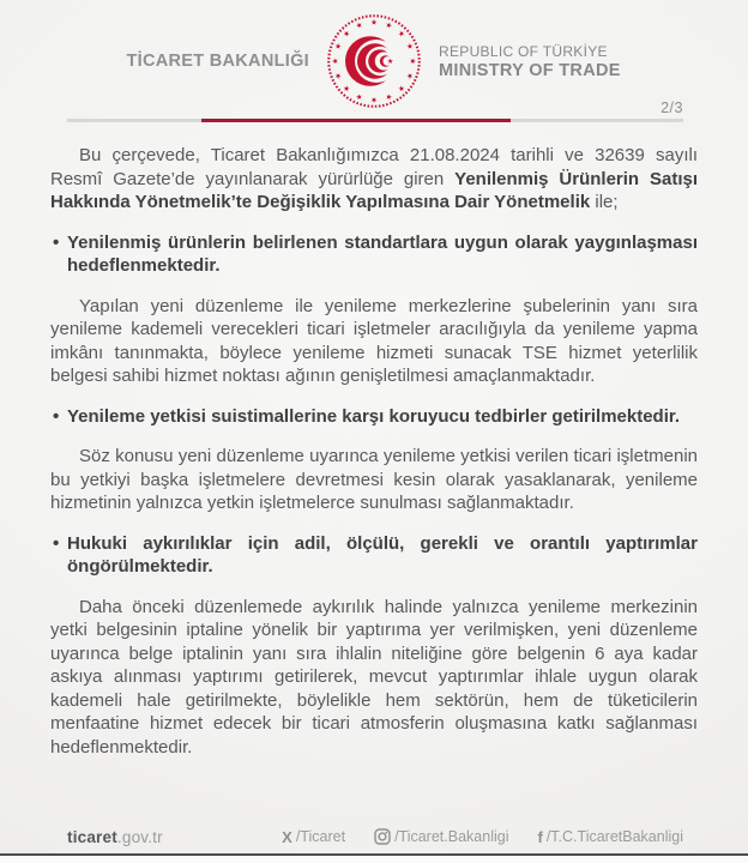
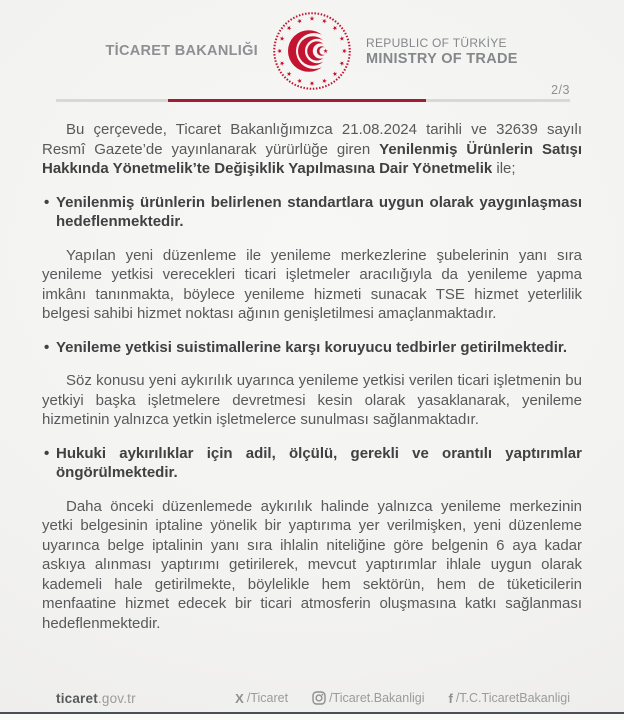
  TİCARET BAKANLIĞI
  REPUBLIC OF TÜRKİYE
  MINISTRY OF TRADE
  2/3
  Bu çerçevede, Ticaret Bakanlığımızca 21.08.2024 tarihli ve 32639 sayılı Resmî Gazete’de yayınlanarak yürürlüğe giren Yenilenmiş Ürünlerin Satışı Hakkında Yönetmelik’te Değişiklik Yapılmasına Dair Yönetmelik ile;
  •
  Yenilenmiş ürünlerin belirlenen standartlara uygun olarak yaygınlaşması hedeflenmektedir.
- Yapılan yeni düzenleme ile yenileme merkezlerine şubelerinin yanı sıra yenileme kademeli verecekleri ticari işletmeler aracılığıyla da yenileme yapma imkânı tanınmakta, böylece yenileme hizmeti sunacak TSE hizmet yeterlilik belgesi sahibi hizmet noktası ağının genişletilmesi amaçlanmaktadır.
+ Yapılan yeni düzenleme ile yenileme merkezlerine şubelerinin yanı sıra yenileme yetkisi verecekleri ticari işletmeler aracılığıyla da yenileme yapma imkânı tanınmakta, böylece yenileme hizmeti sunacak TSE hizmet yeterlilik belgesi sahibi hizmet noktası ağının genişletilmesi amaçlanmaktadır.
  •
  Yenileme yetkisi suistimallerine karşı koruyucu tedbirler getirilmektedir.
- Söz konusu yeni düzenleme uyarınca yenileme yetkisi verilen ticari işletmenin bu yetkiyi başka işletmelere devretmesi kesin olarak yasaklanarak, yenileme hizmetinin yalnızca yetkin işletmelerce sunulması sağlanmaktadır.
+ Söz konusu yeni aykırılık uyarınca yenileme yetkisi verilen ticari işletmenin bu yetkiyi başka işletmelere devretmesi kesin olarak yasaklanarak, yenileme hizmetinin yalnızca yetkin işletmelerce sunulması sağlanmaktadır.
  •
  Hukuki aykırılıklar için adil, ölçülü, gerekli ve orantılı yaptırımlar öngörülmektedir.
  Daha önceki düzenlemede aykırılık halinde yalnızca yenileme merkezinin yetki belgesinin iptaline yönelik bir yaptırıma yer verilmişken, yeni düzenleme uyarınca belge iptalinin yanı sıra ihlalin niteliğine göre belgenin 6 aya kadar askıya alınması yaptırımı getirilerek, mevcut yaptırımlar ihlale uygun olarak kademeli hale getirilmekte, böylelikle hem sektörün, hem de tüketicilerin menfaatine hizmet edecek bir ticari atmosferin oluşmasına katkı sağlanması hedeflenmektedir.
  ticaret.gov.tr
  X
  /Ticaret
  /Ticaret.Bakanligi
  f
  /T.C.TicaretBakanligi
